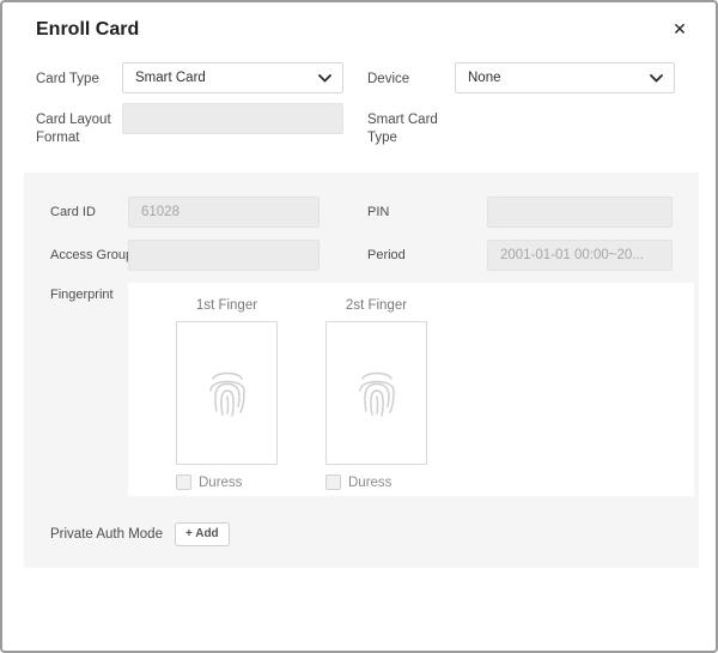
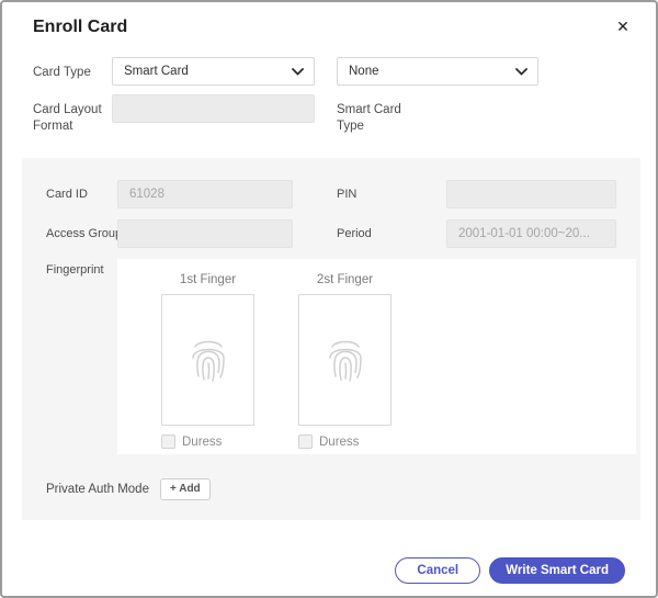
  Enroll Card
  ✕
  Card Type
  Smart Card
- Device
  None
  Card Layout Format
  Smart Card Type
  Card ID
  61028
  PIN
  Access Grou
  Period
  2001-01-01 00:00~20...
  Fingerprint
  1st Finger
  Duress
  2st Finger
  Duress
  Private Auth Mode
  + Add
+ Cancel
+ Write Smart Card
